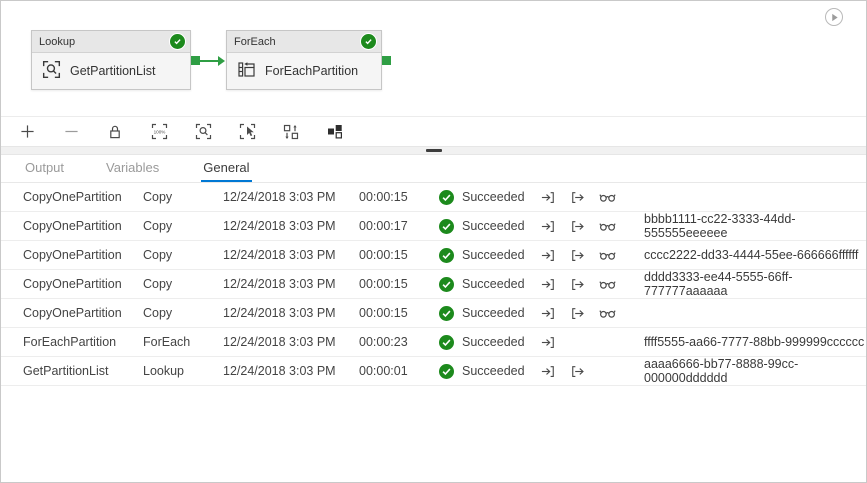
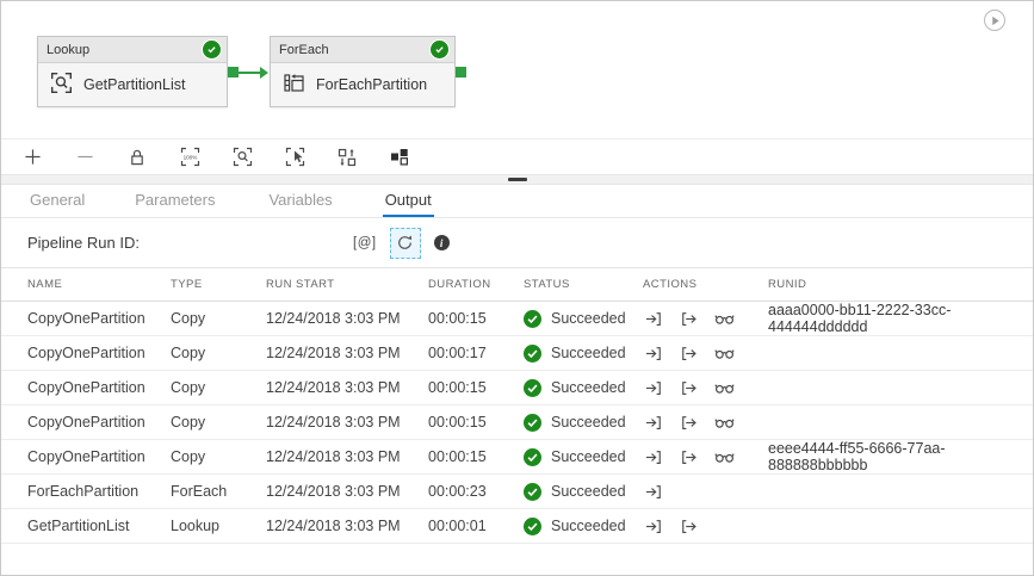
  Lookup
  GetPartitionList
  ForEach
  ForEachPartition
- Output
+ General
+ Parameters
  Variables
- General
+ Output
+ Pipeline Run ID:
+ [@]
+ i
+ NAME
+ TYPE
+ RUN START
+ DURATION
+ STATUS
+ ACTIONS
+ RUNID
  CopyOnePartition
  Copy
  12/24/2018 3:03 PM
  00:00:15
  Succeeded
+ aaaa0000-bb11-2222-33cc-444444dddddd
  CopyOnePartition
  Copy
  12/24/2018 3:03 PM
  00:00:17
  Succeeded
- bbbb1111-cc22-3333-44dd-555555eeeeee
  CopyOnePartition
  Copy
  12/24/2018 3:03 PM
  00:00:15
  Succeeded
- cccc2222-dd33-4444-55ee-666666ffffff
  CopyOnePartition
  Copy
  12/24/2018 3:03 PM
  00:00:15
  Succeeded
- dddd3333-ee44-5555-66ff-777777aaaaaa
  CopyOnePartition
  Copy
  12/24/2018 3:03 PM
  00:00:15
  Succeeded
+ eeee4444-ff55-6666-77aa-888888bbbbbb
  ForEachPartition
  ForEach
  12/24/2018 3:03 PM
  00:00:23
  Succeeded
- ffff5555-aa66-7777-88bb-999999cccccc
  GetPartitionList
  Lookup
  12/24/2018 3:03 PM
  00:00:01
  Succeeded
- aaaa6666-bb77-8888-99cc-000000dddddd
